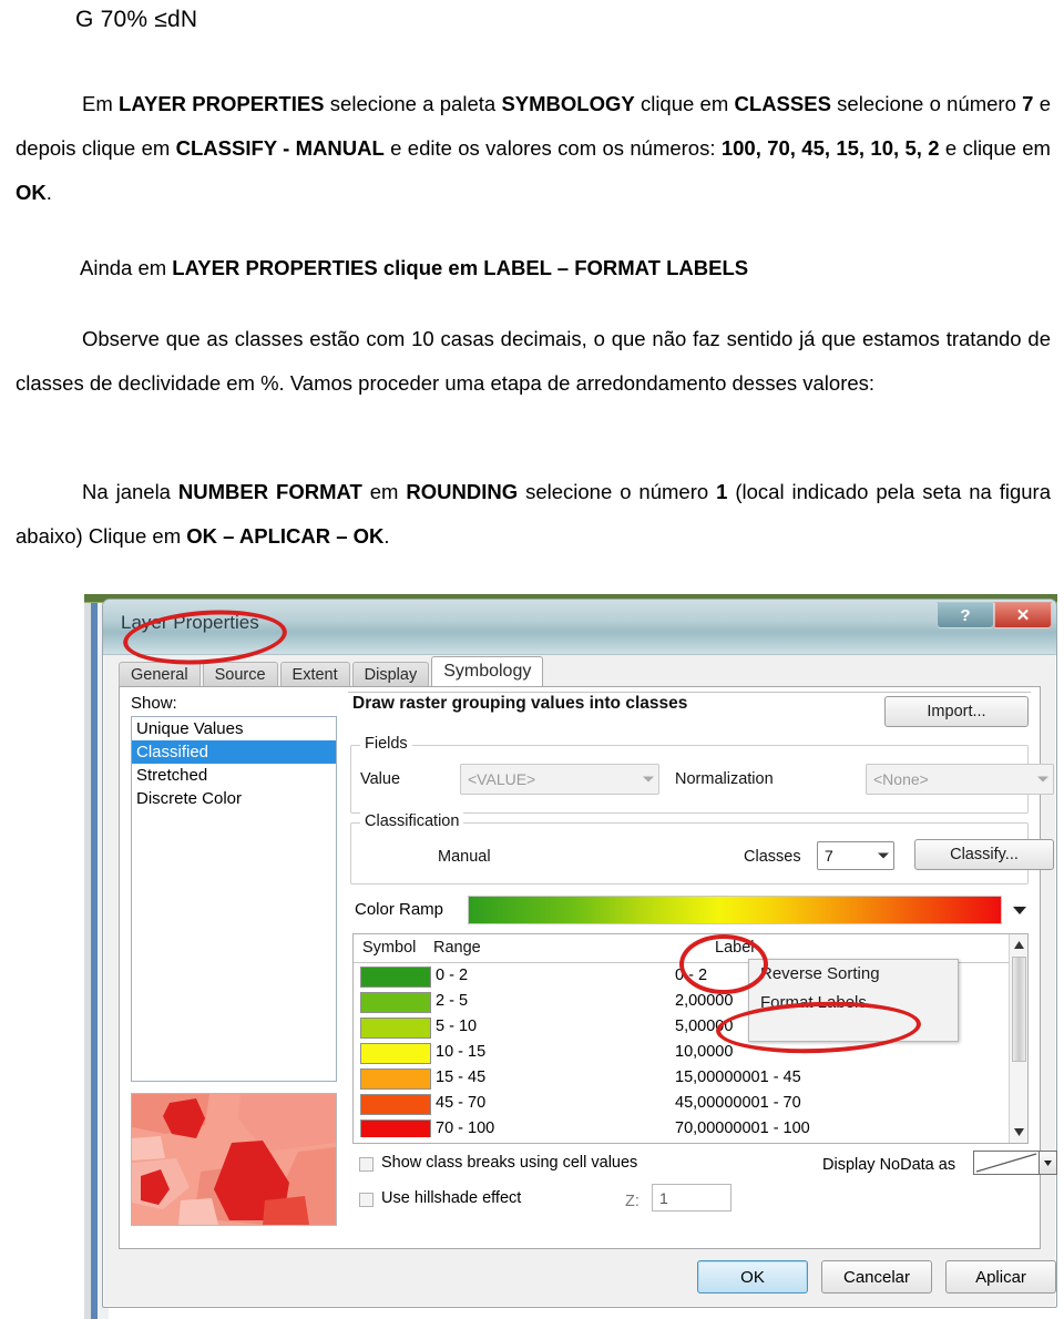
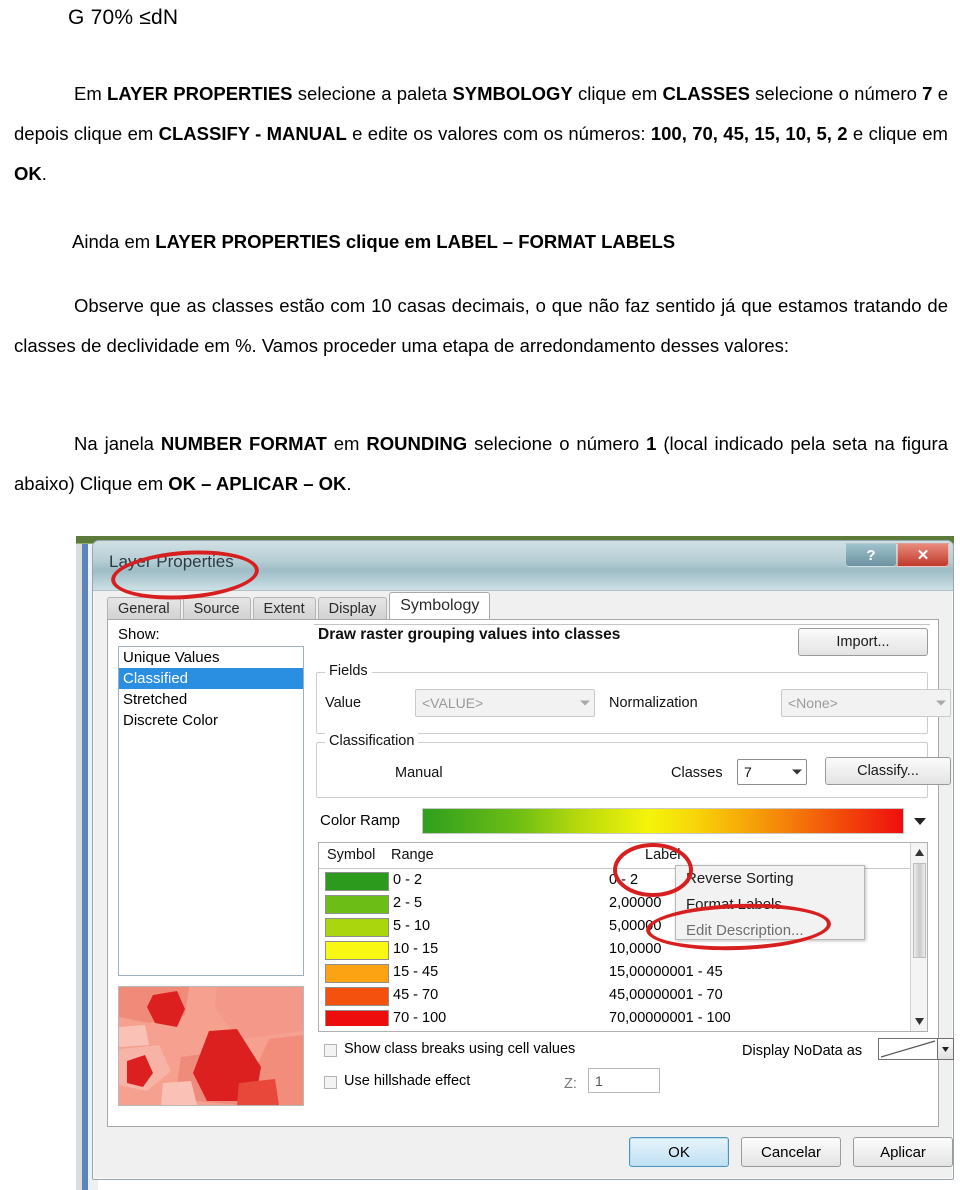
  G 70% ≤dN
  Em LAYER PROPERTIES selecione a paleta SYMBOLOGY clique em CLASSES selecione o número 7 e depois clique em CLASSIFY - MANUAL e edite os valores com os números: 100, 70, 45, 15, 10, 5, 2 e clique em OK.
  Ainda em LAYER PROPERTIES clique em LABEL – FORMAT LABELS
  Observe que as classes estão com 10 casas decimais, o que não faz sentido já que estamos tratando de classes de declividade em %. Vamos proceder uma etapa de arredondamento desses valores:
  Na janela NUMBER FORMAT em ROUNDING selecione o número 1 (local indicado pela seta na figura abaixo) Clique em OK – APLICAR – OK.
  Layer Properties
  ?
  ✕
  General
  Source
  Extent
  Display
  Symbology
  Show:
  Unique Values
  Classified
  Stretched
  Discrete Color
  Draw raster grouping values into classes
  Import...
  Fields
  Value
  <VALUE>
  Normalization
  <None>
  Classification
  Manual
  Classes
  7
  Classify...
  Color Ramp
  Symbol
  Range
  Label
  0 - 2
  0 - 2
  2 - 5
  2,00000
  5 - 10
  5,00000
  10 - 15
  10,0000
  15 - 45
  15,00000001 - 45
  45 - 70
  45,00000001 - 70
  70 - 100
  70,00000001 - 100
  Reverse Sorting
  Format Labels...
+ Edit Description...
  Show class breaks using cell values
  Use hillshade effect
  Z:
  1
  Display NoData as
  OK
  Cancelar
  Aplicar
